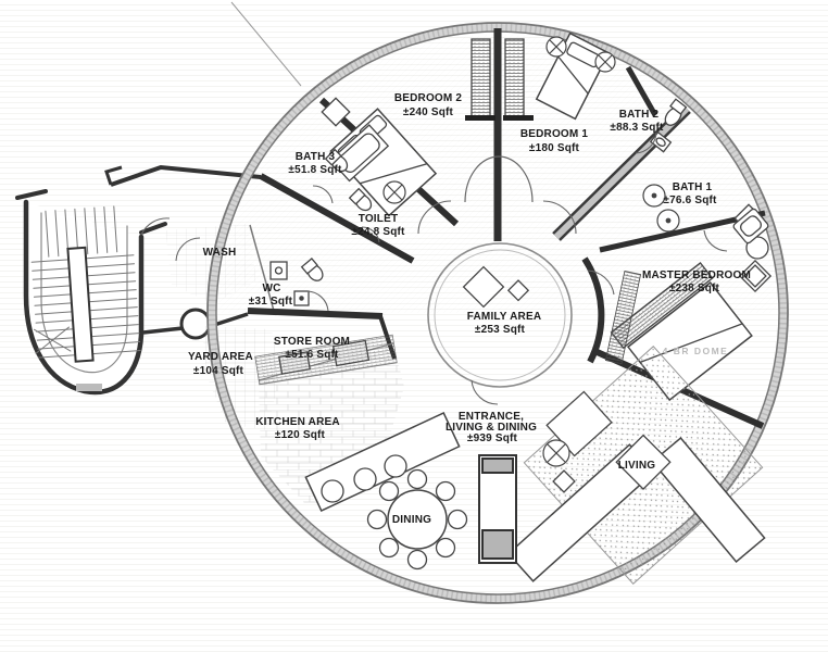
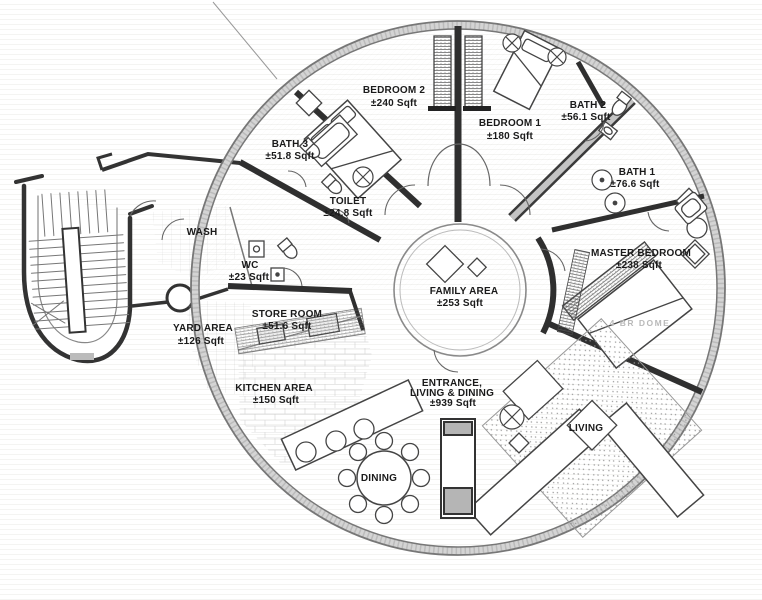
  BEDROOM 2
  ±240 Sqft
  BEDROOM 1
  ±180 Sqft
  BATH 2
- ±88.3 Sqft
+ ±56.1 Sqft
  BATH 1
  ±76.6 Sqft
  BATH 3
  ±51.8 Sqft
  TOILET
  ±24.8 Sqft
  WASH
  WC
- ±31 Sqft
+ ±23 Sqft
  YARD AREA
- ±104 Sqft
+ ±126 Sqft
  STORE ROOM
  ±51.6 Sqft
  KITCHEN AREA
- ±120 Sqft
+ ±150 Sqft
  MASTER BEDROOM
  ±238 Sqft
  FAMILY AREA
  ±253 Sqft
  ENTRANCE,
  LIVING & DINING
  ±939 Sqft
  DINING
  LIVING
  4 BR DOME
